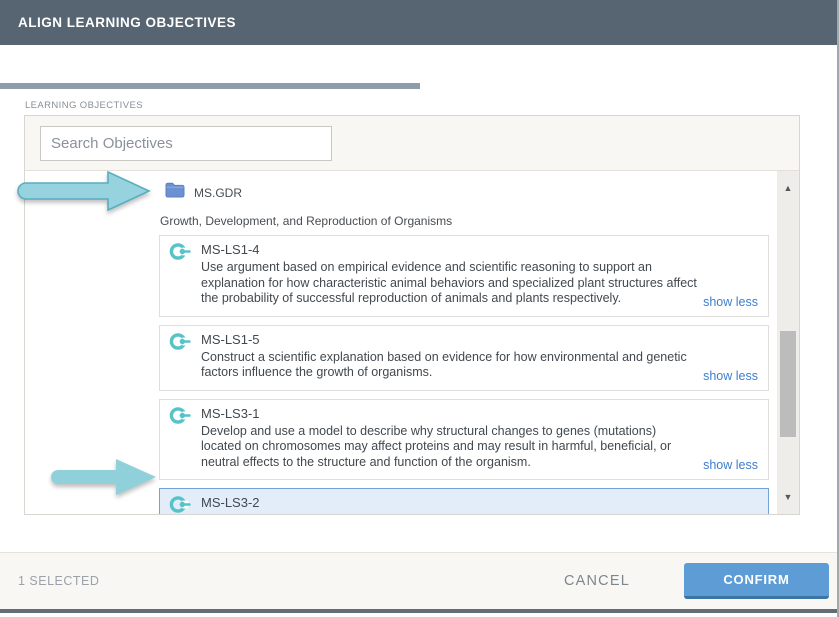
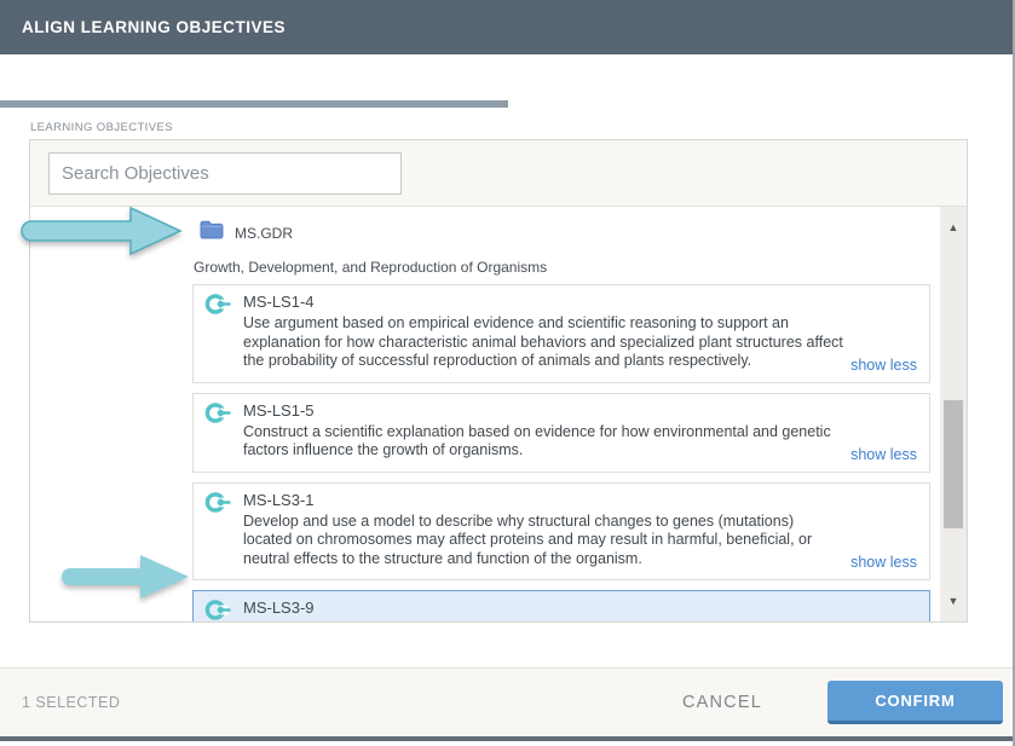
  ALIGN LEARNING OBJECTIVES
  LEARNING OBJECTIVES
  Search Objectives
  MS.GDR
  Growth, Development, and Reproduction of Organisms
  MS-LS1-4
  Use argument based on empirical evidence and scientific reasoning to support an explanation for how characteristic animal behaviors and specialized plant structures affect the probability of successful reproduction of animals and plants respectively.
  show less
  MS-LS1-5
  Construct a scientific explanation based on evidence for how environmental and genetic factors influence the growth of organisms.
  show less
  MS-LS3-1
  Develop and use a model to describe why structural changes to genes (mutations) located on chromosomes may affect proteins and may result in harmful, beneficial, or neutral effects to the structure and function of the organism.
  show less
- MS-LS3-2
+ MS-LS3-9
  ▲
  ▼
  1 SELECTED
  CANCEL
  CONFIRM
